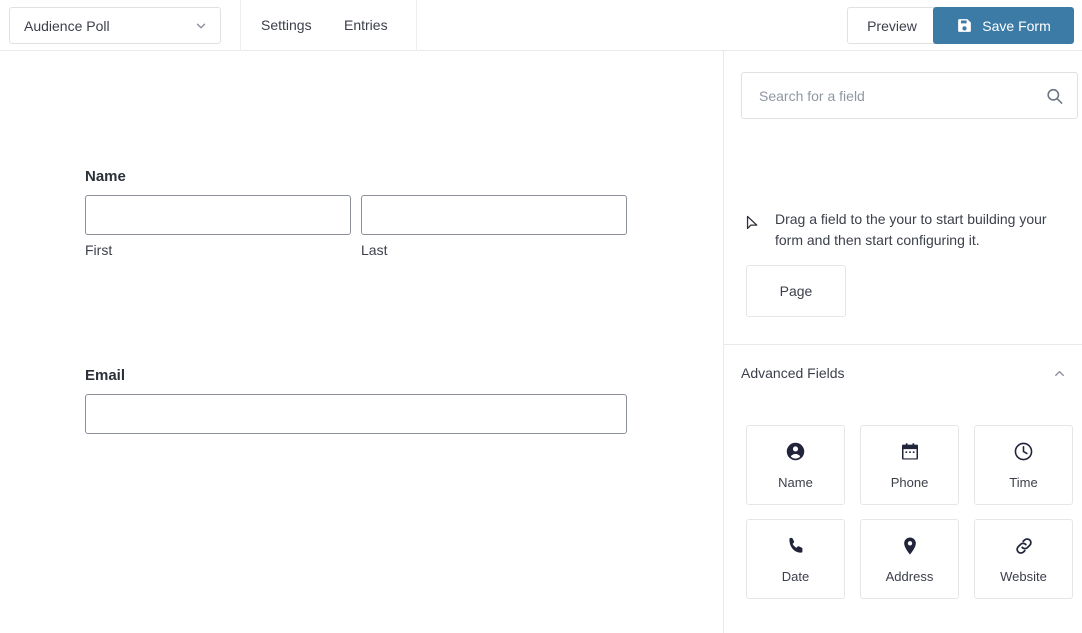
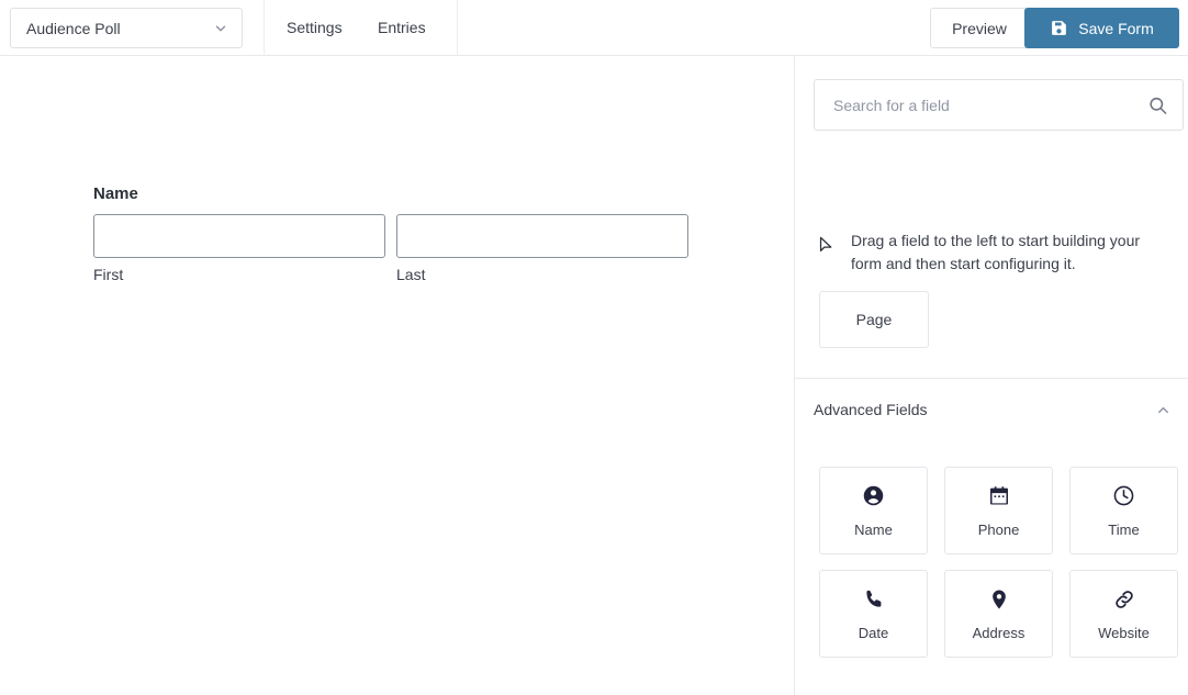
  Audience Poll
  Settings
  Entries
  Preview
  Save Form
  Name
  First
  Last
- Email
  Search for a field
- Drag a field to the your to start building your form and then start configuring it.
+ Drag a field to the left to start building your form and then start configuring it.
  Page
  Advanced Fields
  Name
  Phone
  Time
  Date
  Address
  Website
